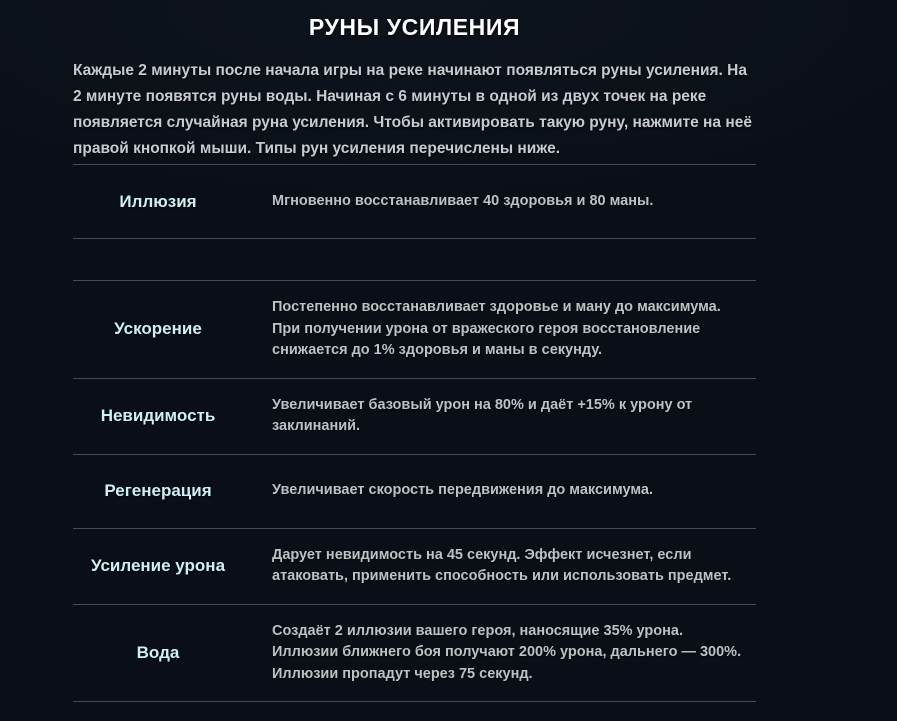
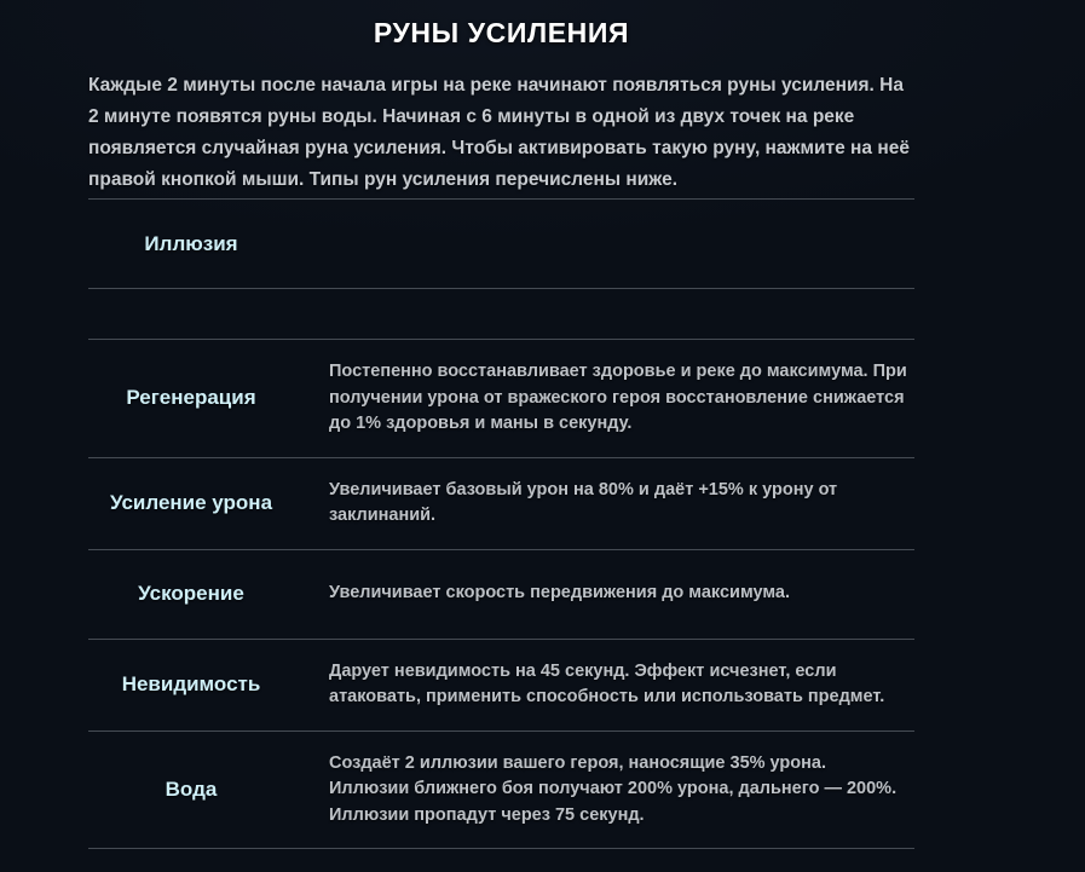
  РУНЫ УСИЛЕНИЯ
  Каждые 2 минуты после начала игры на реке начинают появляться руны усиления. На 2 минуте появятся руны воды. Начиная с 6 минуты в одной из двух точек на реке появляется случайная руна усиления. Чтобы активировать такую руну, нажмите на неё правой кнопкой мыши. Типы рун усиления перечислены ниже.
  Иллюзия
- Мгновенно восстанавливает 40 здоровья и 80 маны.
- Ускорение
+ Регенерация
- Постепенно восстанавливает здоровье и ману до максимума. При получении урона от вражеского героя восстановление снижается до 1% здоровья и маны в секунду.
+ Постепенно восстанавливает здоровье и реке до максимума. При получении урона от вражеского героя восстановление снижается до 1% здоровья и маны в секунду.
- Невидимость
+ Усиление урона
  Увеличивает базовый урон на 80% и даёт +15% к урону от заклинаний.
- Регенерация
+ Ускорение
  Увеличивает скорость передвижения до максимума.
- Усиление урона
+ Невидимость
  Дарует невидимость на 45 секунд. Эффект исчезнет, если атаковать, применить способность или использовать предмет.
  Вода
- Создаёт 2 иллюзии вашего героя, наносящие 35% урона. Иллюзии ближнего боя получают 200% урона, дальнего — 300%. Иллюзии пропадут через 75 секунд.
+ Создаёт 2 иллюзии вашего героя, наносящие 35% урона. Иллюзии ближнего боя получают 200% урона, дальнего — 200%. Иллюзии пропадут через 75 секунд.
